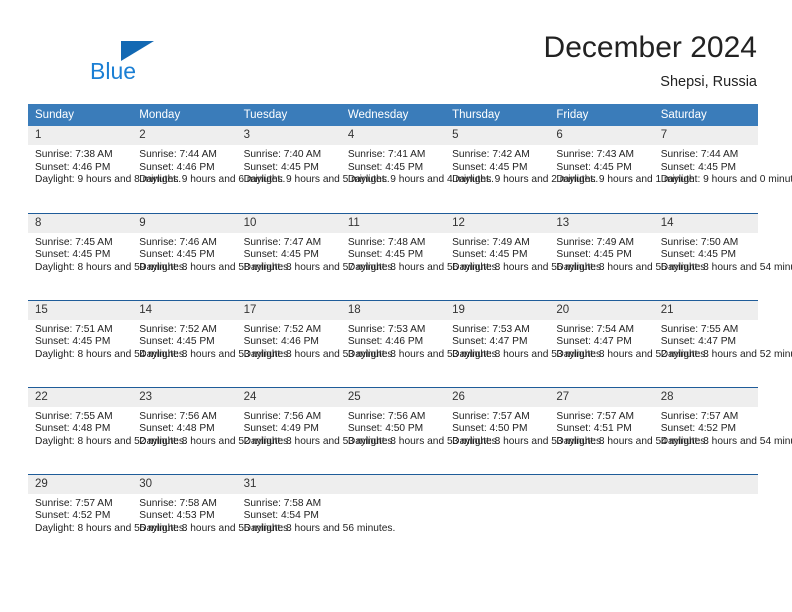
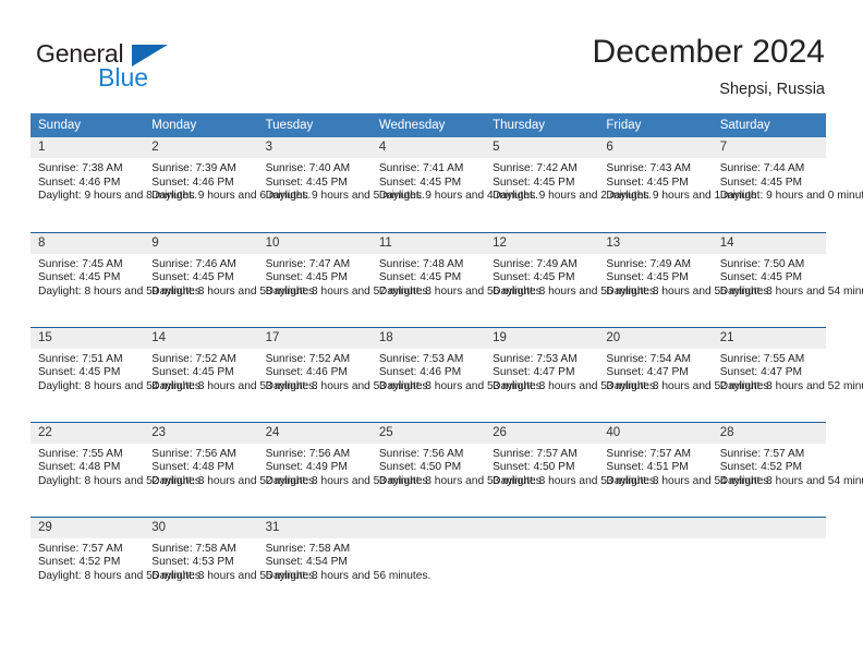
+ General
  Blue
  December 2024
  Shepsi, Russia
  Sunday	Monday	Tuesday	Wednesday	Thursday	Friday	Saturday
- 1Sunrise: 7:38 AMSunset: 4:46 PMDaylight: 9 hours and 8	2Sunrise: 7:44 AMSunset: 4:46 PMDaylight: 9 hours and 6	3Sunrise: 7:40 AMSunset: 4:45 PMDaylight: 9 hours and 5	4Sunrise: 7:41 AMSunset: 4:45 PMDaylight: 9 hours and 4	5Sunrise: 7:42 AMSunset: 4:45 PMDaylight: 9 hours and 2	6Sunrise: 7:43 AMSunset: 4:45 PMDaylight: 9 hours and 1	7Sunrise: 7:44 AMSunset: 4:45 PMDaylight: 9 hours and 0 minu
+ 1Sunrise: 7:38 AMSunset: 4:46 PMDaylight: 9 hours and 8	2Sunrise: 7:39 AMSunset: 4:46 PMDaylight: 9 hours and 6	3Sunrise: 7:40 AMSunset: 4:45 PMDaylight: 9 hours and 5	4Sunrise: 7:41 AMSunset: 4:45 PMDaylight: 9 hours and 4	5Sunrise: 7:42 AMSunset: 4:45 PMDaylight: 9 hours and 2	6Sunrise: 7:43 AMSunset: 4:45 PMDaylight: 9 hours and 1	7Sunrise: 7:44 AMSunset: 4:45 PMDaylight: 9 hours and 0 minu
  8Sunrise: 7:45 AMSunset: 4:45 PMDaylight: 8 hours and 5	9Sunrise: 7:46 AMSunset: 4:45 PMDaylight: 8 hours and 5	10Sunrise: 7:47 AMSunset: 4:45 PMDaylight: 8 hours and 5	11Sunrise: 7:48 AMSunset: 4:45 PMDaylight: 8 hours and 5	12Sunrise: 7:49 AMSunset: 4:45 PMDaylight: 8 hours and 5	13Sunrise: 7:49 AMSunset: 4:45 PMDaylight: 8 hours and 5	14Sunrise: 7:50 AMSunset: 4:45 PMDaylight: 8 hours and 54 min
  15Sunrise: 7:51 AMSunset: 4:45 PMDaylight: 8 hours and 5	14Sunrise: 7:52 AMSunset: 4:45 PMDaylight: 8 hours and 5	17Sunrise: 7:52 AMSunset: 4:46 PMDaylight: 8 hours and 5	18Sunrise: 7:53 AMSunset: 4:46 PMDaylight: 8 hours and 5	19Sunrise: 7:53 AMSunset: 4:47 PMDaylight: 8 hours and 5	20Sunrise: 7:54 AMSunset: 4:47 PMDaylight: 8 hours and 5	21Sunrise: 7:55 AMSunset: 4:47 PMDaylight: 8 hours and 52 min
- 22Sunrise: 7:55 AMSunset: 4:48 PMDaylight: 8 hours and 5	23Sunrise: 7:56 AMSunset: 4:48 PMDaylight: 8 hours and 5	24Sunrise: 7:56 AMSunset: 4:49 PMDaylight: 8 hours and 5	25Sunrise: 7:56 AMSunset: 4:50 PMDaylight: 8 hours and 5	26Sunrise: 7:57 AMSunset: 4:50 PMDaylight: 8 hours and 5	27Sunrise: 7:57 AMSunset: 4:51 PMDaylight: 8 hours and 5	28Sunrise: 7:57 AMSunset: 4:52 PMDaylight: 8 hours and 54 min
+ 22Sunrise: 7:55 AMSunset: 4:48 PMDaylight: 8 hours and 5	23Sunrise: 7:56 AMSunset: 4:48 PMDaylight: 8 hours and 5	24Sunrise: 7:56 AMSunset: 4:49 PMDaylight: 8 hours and 5	25Sunrise: 7:56 AMSunset: 4:50 PMDaylight: 8 hours and 5	26Sunrise: 7:57 AMSunset: 4:50 PMDaylight: 8 hours and 5	40Sunrise: 7:57 AMSunset: 4:51 PMDaylight: 8 hours and 5	28Sunrise: 7:57 AMSunset: 4:52 PMDaylight: 8 hours and 54 min
  29Sunrise: 7:57 AMSunset: 4:52 PMDaylight: 8 hours and 5	30Sunrise: 7:58 AMSunset: 4:53 PMDaylight: 8 hours and 5	31Sunrise: 7:58 AMSunset: 4:54 PMDaylight: 8 hours and 56 minutes.
